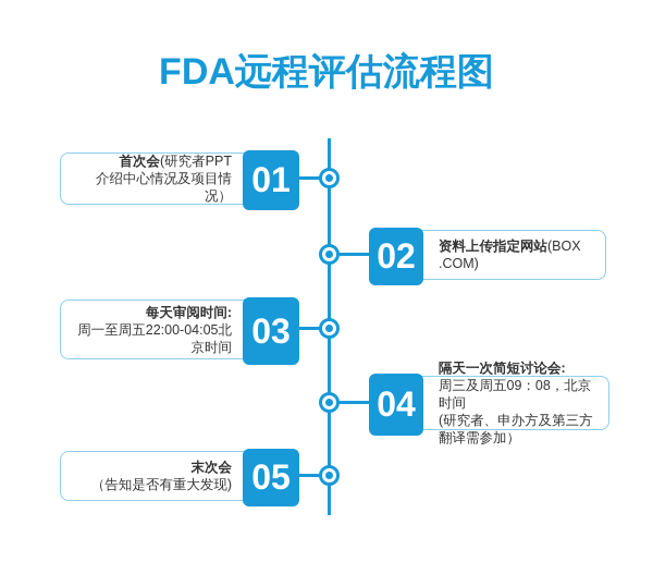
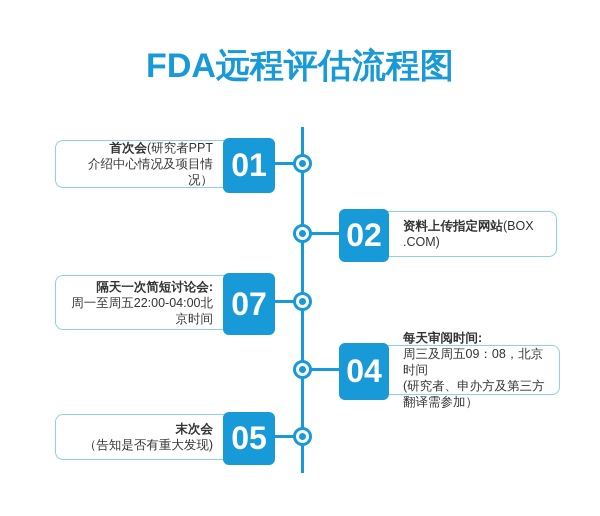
  FDA远程评估流程图
  首次会(研究者PPT
  介绍中心情况及项目情况）
  01
  资料上传指定网站(BOX .COM)
  02
- 每天审阅时间:
+ 隔天一次简短讨论会:
- 周一至周五22:00-04:05北京时间
+ 周一至周五22:00-04:00北京时间
- 03
+ 07
- 隔天一次简短讨论会:
+ 每天审阅时间:
  周三及周五09：08，北京时间
  (研究者、申办方及第三方翻译需参加）
  04
  末次会
  （告知是否有重大发现)
  05
